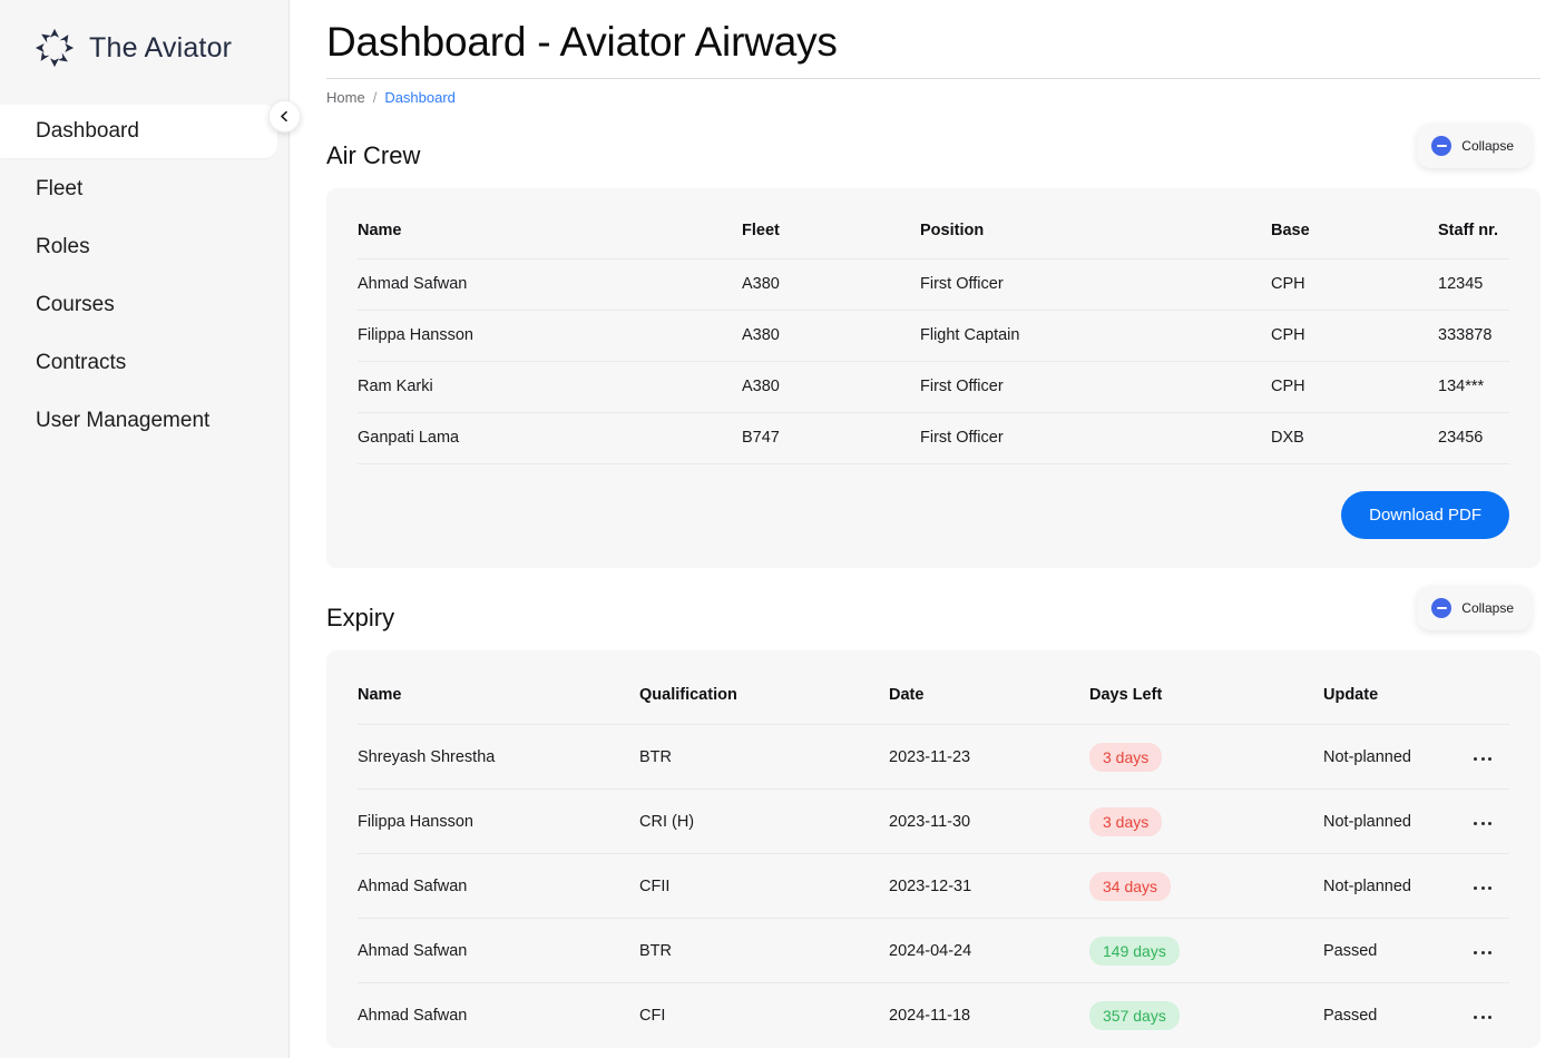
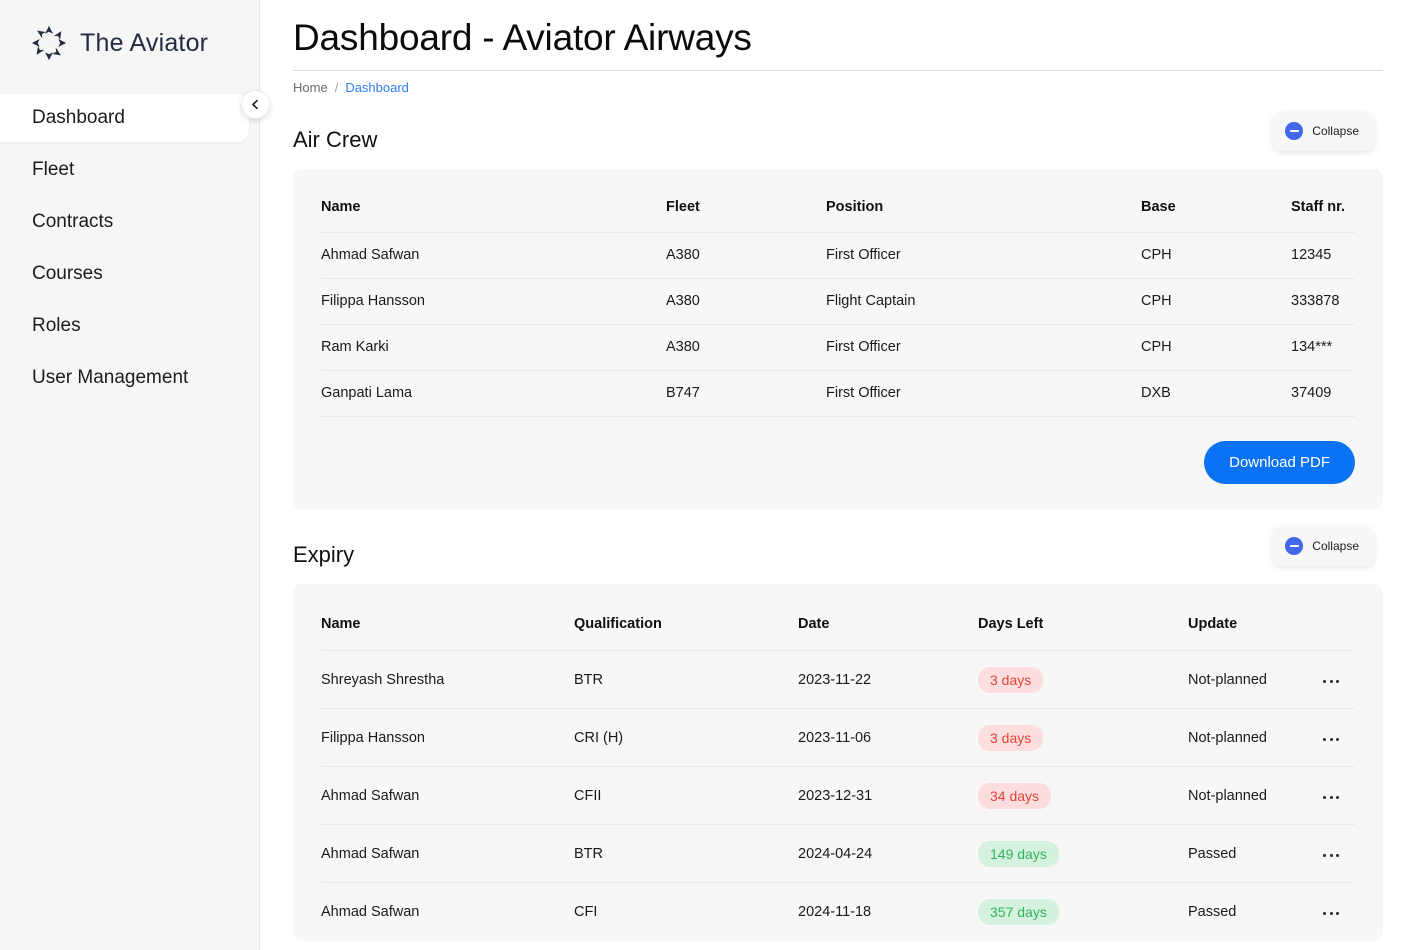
  The Aviator
  Dashboard
  Fleet
- Roles
+ Contracts
  Courses
- Contracts
+ Roles
  User Management
  Dashboard - Aviator Airways
  Home
  /
  Dashboard
  Air Crew
  Collapse
  Name	Fleet	Position	Base	Staff nr.
  Ahmad Safwan	A380	First Officer	CPH	12345
  Filippa Hansson	A380	Flight Captain	CPH	333878
  Ram Karki	A380	First Officer	CPH	134***
- Ganpati Lama	B747	First Officer	DXB	23456
+ Ganpati Lama	B747	First Officer	DXB	37409
  Download PDF
  Expiry
  Collapse
  Name	Qualification	Date	Days Left	Update
- Shreyash Shrestha	BTR	2023-11-23	3 days	Not-planned
+ Shreyash Shrestha	BTR	2023-11-22	3 days	Not-planned
- Filippa Hansson	CRI (H)	2023-11-30	3 days	Not-planned
+ Filippa Hansson	CRI (H)	2023-11-06	3 days	Not-planned
  Ahmad Safwan	CFII	2023-12-31	34 days	Not-planned
  Ahmad Safwan	BTR	2024-04-24	149 days	Passed
  Ahmad Safwan	CFI	2024-11-18	357 days	Passed
